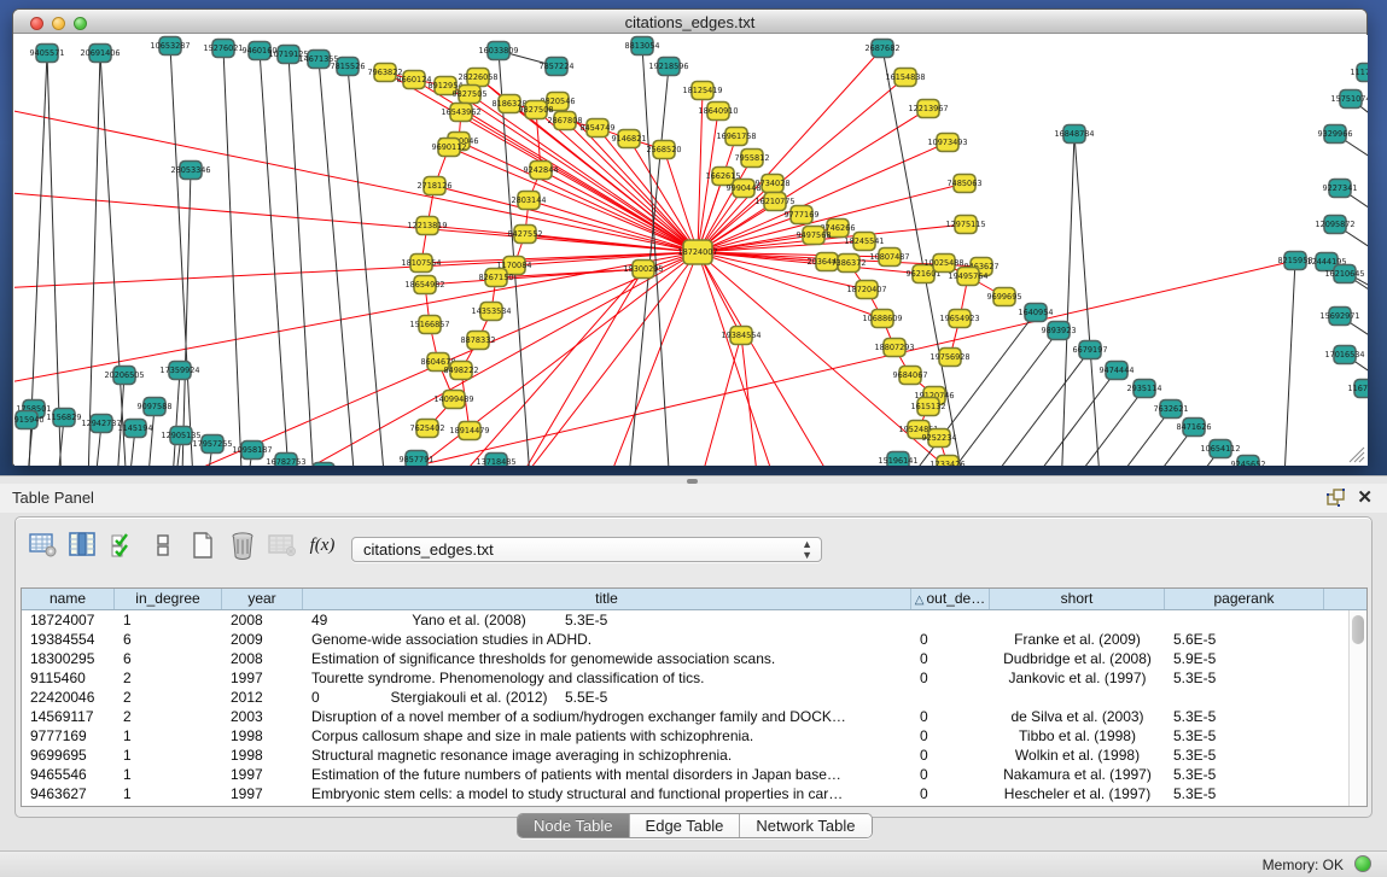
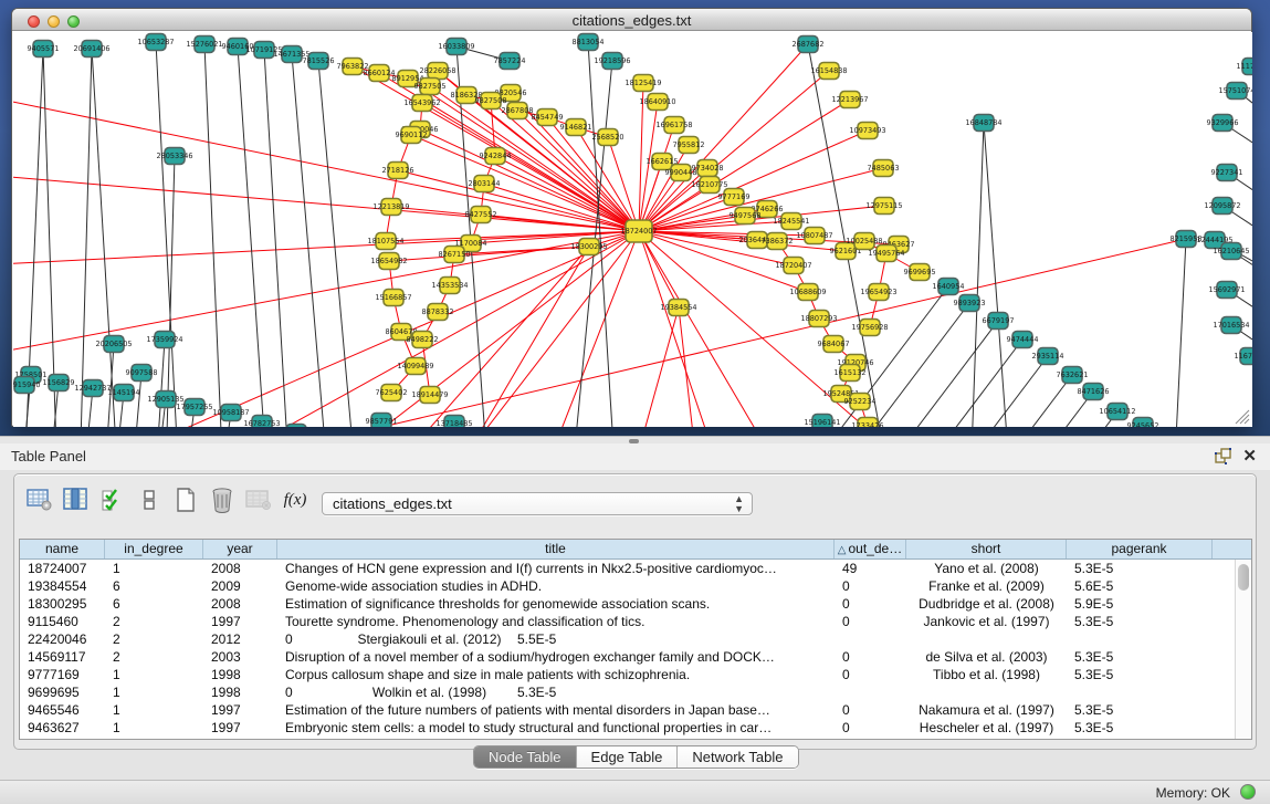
  citations_edges.txt
  18724007
  9405571
  20691406
  10653287
  15276021
  9460160
  10719125
  14671355
  7815526
  16033809
  7857224
  8813054
  19218596
  28053346
  2687682
  16848784
  1575107
  9329966
  9227341
  12095872
  12444195
  7963822
  8660124
  891295
  28226058
  9827505
  8186328
  820546
  9827508
  16543962
  2867808
  8454749
  9146821
  2568520
  9690112
  9242844
  2718126
  2803144
  12213819
  8427552
  18107554
  1170084
  18125419
  18640910
  16961758
  7955812
  1662615
  9990448
  9734028
  16210775
  9777169
  746266
  9497568
  18245541
  203644
  10807487
  9621601
  16154838
  12213967
  10973493
  7485063
  12975115
  63627
  7386372
  10025488
  19495764
  9699695
  19654923
  18720407
  10688609
  18807293
  19756928
  9684067
  19120746
  1615132
  195248
  9252234
  1733426
  19384554
  18300295
  18654982
  8267150
  14353534
  15166857
  8878332
  860467
  8498222
  14099489
  7625402
  18914479
  20206505
  17359924
  1758501
  915940
  1156829
  12942737
  1145194
  9097588
  12905135
  17957255
  10958187
  16782753
  9857791
  13718485
  15196141
  1640954
  9893923
  6679197
  9474444
  2935114
  7632621
  8471626
  10654112
  9245652
  8215958
  16210645
  15692971
  17016534
  Table Panel
  ✕
  f(x)
  citations_edges.txt
  ▲
  ▼
  name
  in_degree
  year
  title
  △ out_de…
  short
  pagerank
  18724007
  1
  2008
+ Changes of HCN gene expression and I(f) currents in Nkx2.5-positive cardiomyoc…
  49
  Yano et al. (2008)
  5.3E-5
  19384554
  6
  2009
  Genome-wide association studies in ADHD.
  0
  Franke et al. (2009)
  5.6E-5
  18300295
  6
  2008
  Estimation of significance thresholds for genomewide association scans.
  0
  Dudbridge et al. (2008)
  5.9E-5
  9115460
  2
  1997
  Tourette syndrome. Phenomenology and classification of tics.
  0
  Jankovic et al. (1997)
  5.3E-5
  22420046
  2
  2012
  0
  Stergiakouli et al. (2012)
  5.5E-5
  14569117
  2
  2003
  Disruption of a novel member of a sodium/hydrogen exchanger family and DOCK…
  0
  de Silva et al. (2003)
  5.3E-5
  9777169
  1
  1998
  Corpus callosum shape and size in male patients with schizophrenia.
  0
  Tibbo et al. (1998)
  5.3E-5
  9699695
  1
  1998
- Structural magnetic resonance image averaging in schizophrenia.
  0
  Wolkin et al. (1998)
  5.3E-5
  9465546
  1
  1997
  Estimation of the future numbers of patients with mental disorders in Japan base…
  0
  Nakamura et al. (1997)
  5.3E-5
  9463627
  1
  1997
  Embryonic stem cells: a model to study structural and functional properties in car…
  0
  Hescheler et al. (1997)
  5.3E-5
  Node Table
  Edge Table
  Network Table
  Memory: OK
